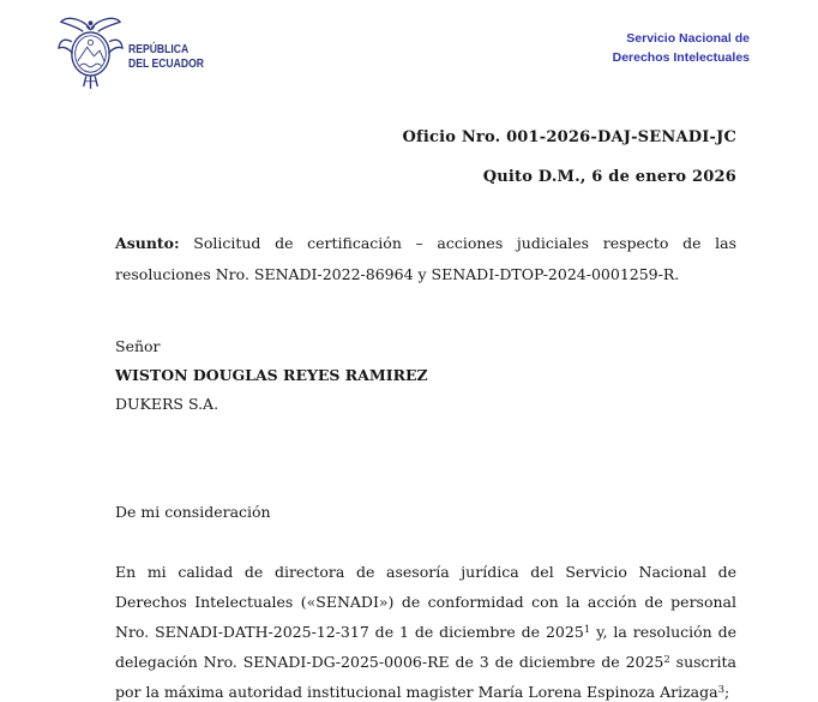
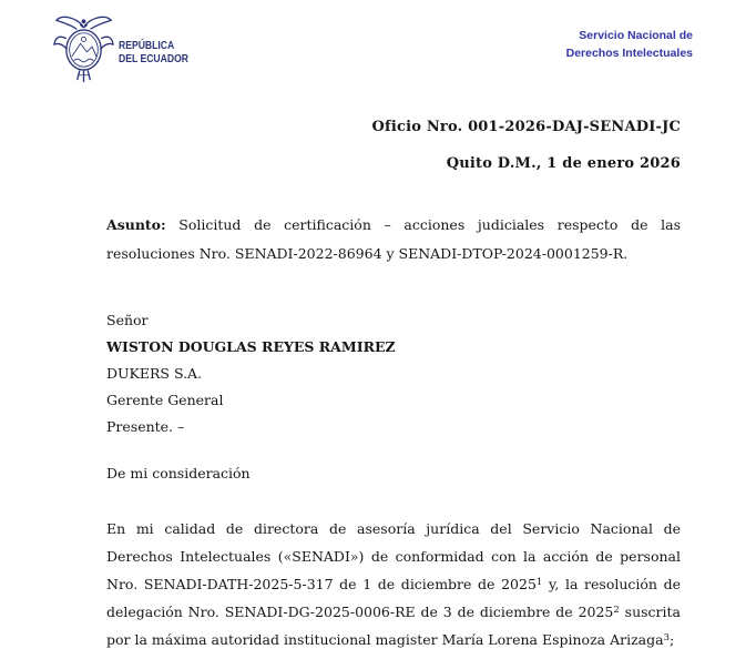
  REPÚBLICA
  DEL ECUADOR
  Servicio Nacional de
  Derechos Intelectuales
  Oficio Nro. 001-2026-DAJ-SENADI-JC
- Quito D.M., 6 de enero 2026
+ Quito D.M., 1 de enero 2026
  Asunto: Solicitud de certificación – acciones judiciales respecto de las resoluciones Nro. SENADI-2022-86964 y SENADI-DTOP-2024-0001259-R.
  Señor
  WISTON DOUGLAS REYES RAMIREZ
  DUKERS S.A.
+ Gerente General
+ Presente. –
  De mi consideración
- En mi calidad de directora de asesoría jurídica del Servicio Nacional de Derechos Intelectuales («SENADI») de conformidad con la acción de personal Nro. SENADI-DATH-2025-12-317 de 1 de diciembre de 20251 y, la resolución de delegación Nro. SENADI-DG-2025-0006-RE de 3 de diciembre de 20252 suscrita por la máxima autoridad institucional magister María Lorena Espinoza Arizaga3;
+ En mi calidad de directora de asesoría jurídica del Servicio Nacional de Derechos Intelectuales («SENADI») de conformidad con la acción de personal Nro. SENADI-DATH-2025-5-317 de 1 de diciembre de 20251 y, la resolución de delegación Nro. SENADI-DG-2025-0006-RE de 3 de diciembre de 20252 suscrita por la máxima autoridad institucional magister María Lorena Espinoza Arizaga3;
